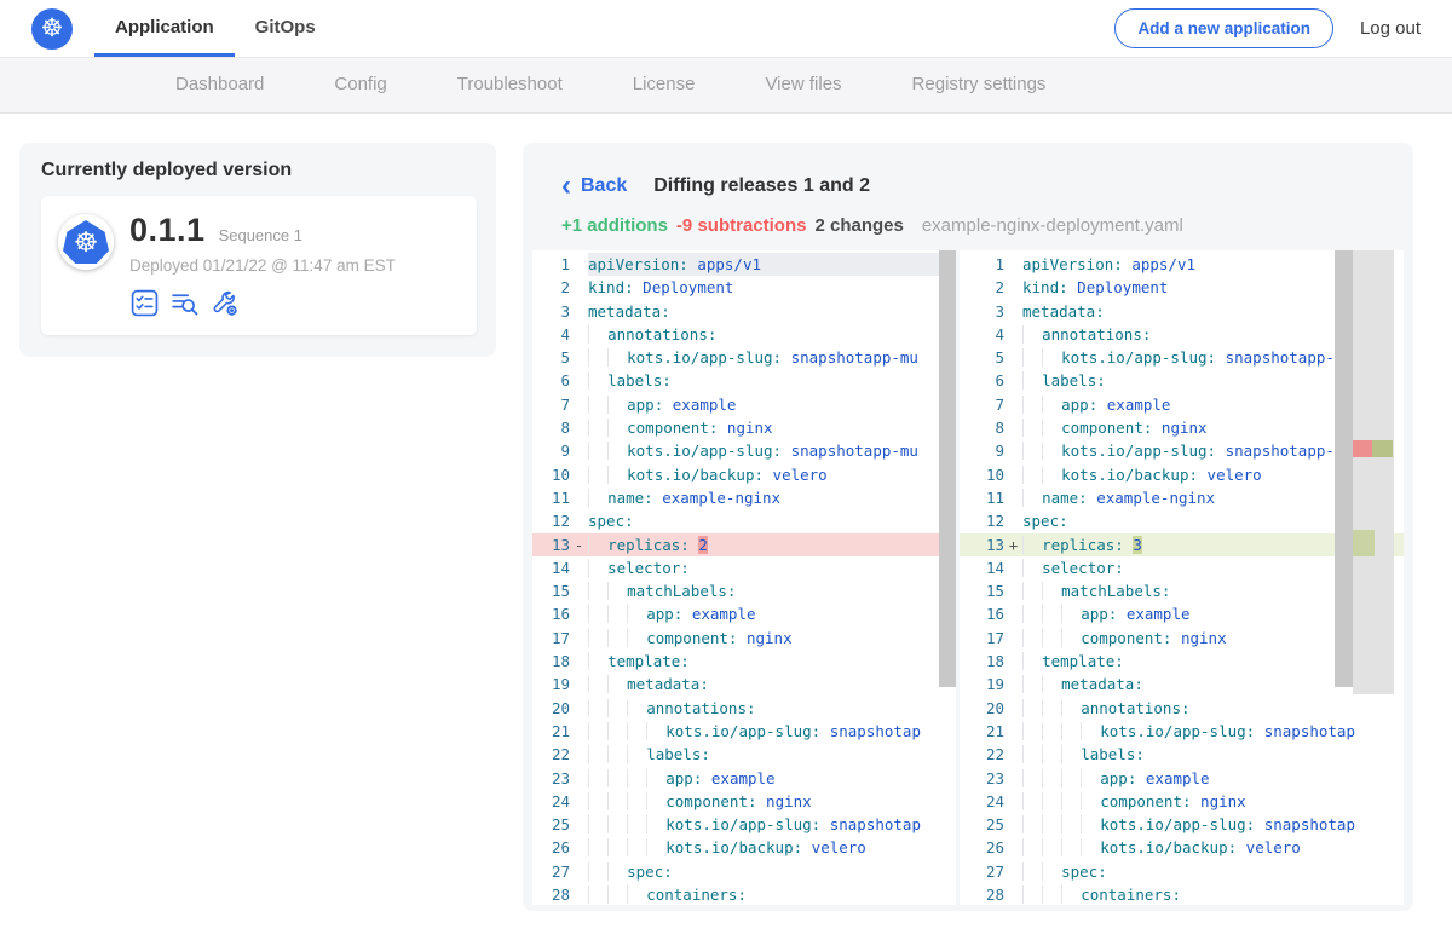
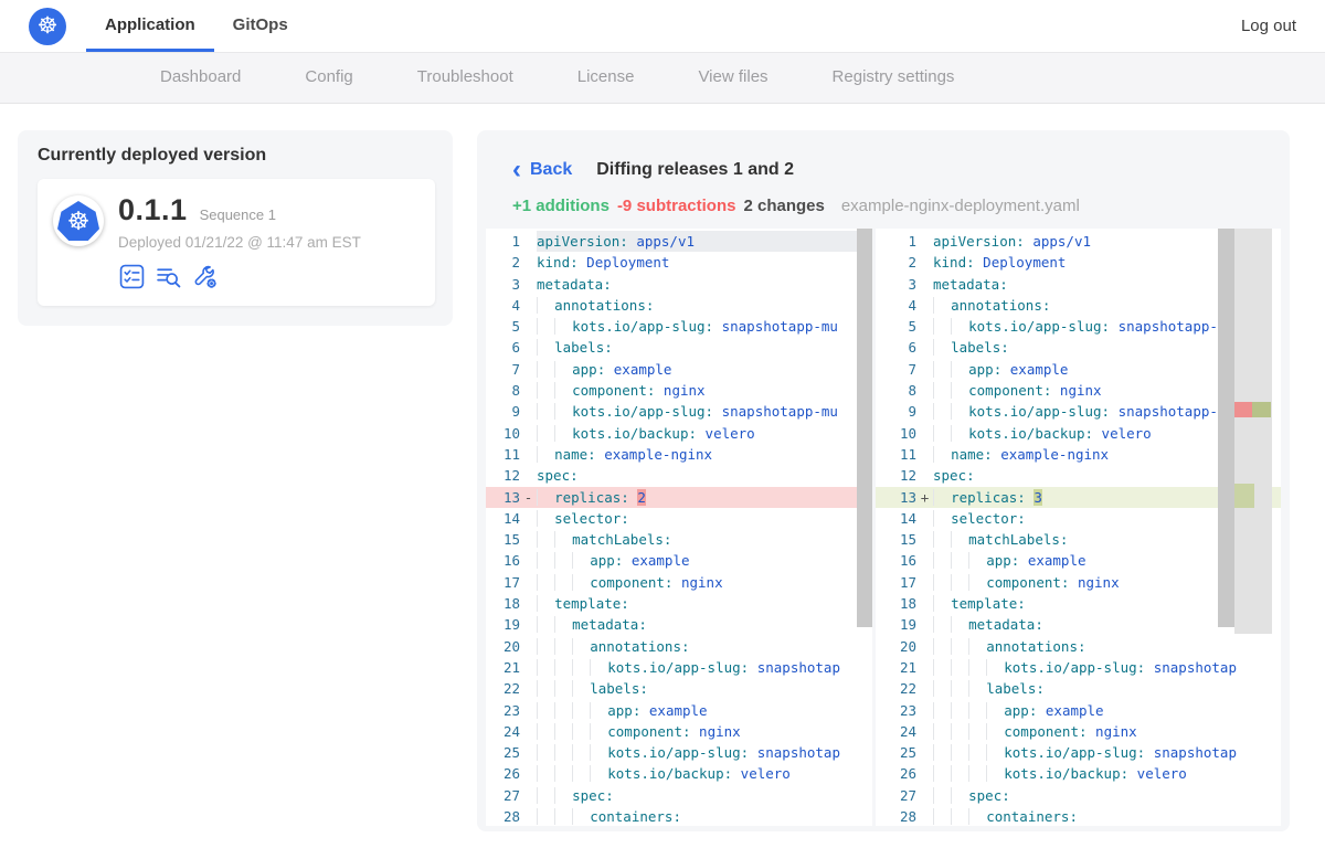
  ☸
  Application
  GitOps
- Add a new application
  Log out
  Dashboard
  Config
  Troubleshoot
  License
  View files
  Registry settings
  Currently deployed version
  ☸
  0.1.1
  Sequence 1
  Deployed 01/21/22 @ 11:47 am EST
  ‹
  Back
  Diffing releases 1 and 2
  +1 additions
  -9 subtractions
  2 changes
  example-nginx-deployment.yaml
  1
  apiVersion: apps/v1
  2
  kind: Deployment
  3
  metadata:
  4
  annotations:
  5
  kots.io/app-slug: snapshotapp-mu
  6
  labels:
  7
  app: example
  8
  component: nginx
  9
  kots.io/app-slug: snapshotapp-mu
  10
  kots.io/backup: velero
  11
  name: example-nginx
  12
  spec:
  13
  -
  replicas: 2
  14
  selector:
  15
  matchLabels:
  16
  app: example
  17
  component: nginx
  18
  template:
  19
  metadata:
  20
  annotations:
  21
  kots.io/app-slug: snapshotap
  22
  labels:
  23
  app: example
  24
  component: nginx
  25
  kots.io/app-slug: snapshotap
  26
  kots.io/backup: velero
  27
  spec:
  28
  containers:
  1
  apiVersion: apps/v1
  2
  kind: Deployment
  3
  metadata:
  4
  annotations:
  5
  kots.io/app-slug: snapshotapp-
  6
  labels:
  7
  app: example
  8
  component: nginx
  9
  kots.io/app-slug: snapshotapp-
  10
  kots.io/backup: velero
  11
  name: example-nginx
  12
  spec:
  13
  +
  replicas: 3
  14
  selector:
  15
  matchLabels:
  16
  app: example
  17
  component: nginx
  18
  template:
  19
  metadata:
  20
  annotations:
  21
  kots.io/app-slug: snapshotap
  22
  labels:
  23
  app: example
  24
  component: nginx
  25
  kots.io/app-slug: snapshotap
  26
  kots.io/backup: velero
  27
  spec:
  28
  containers:
